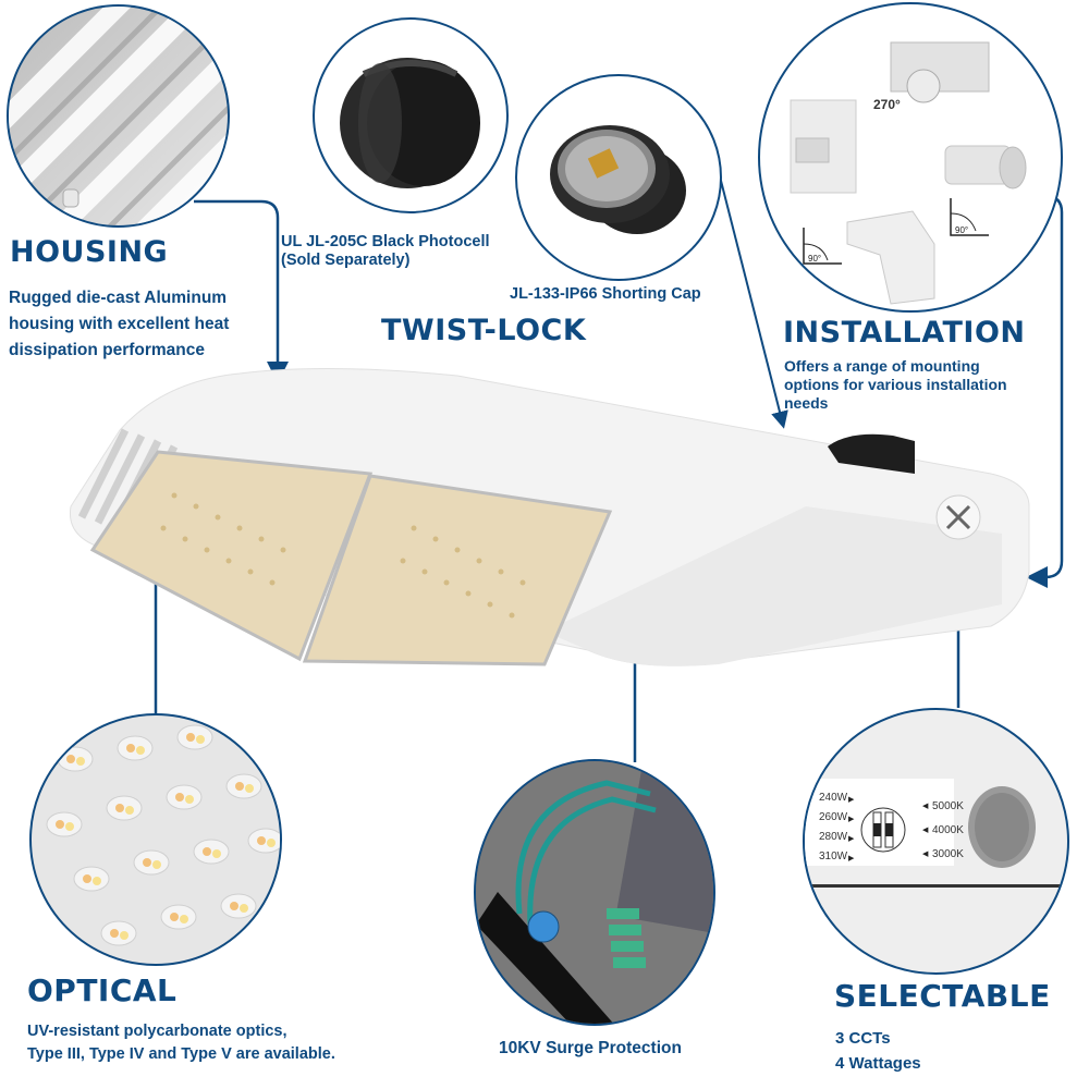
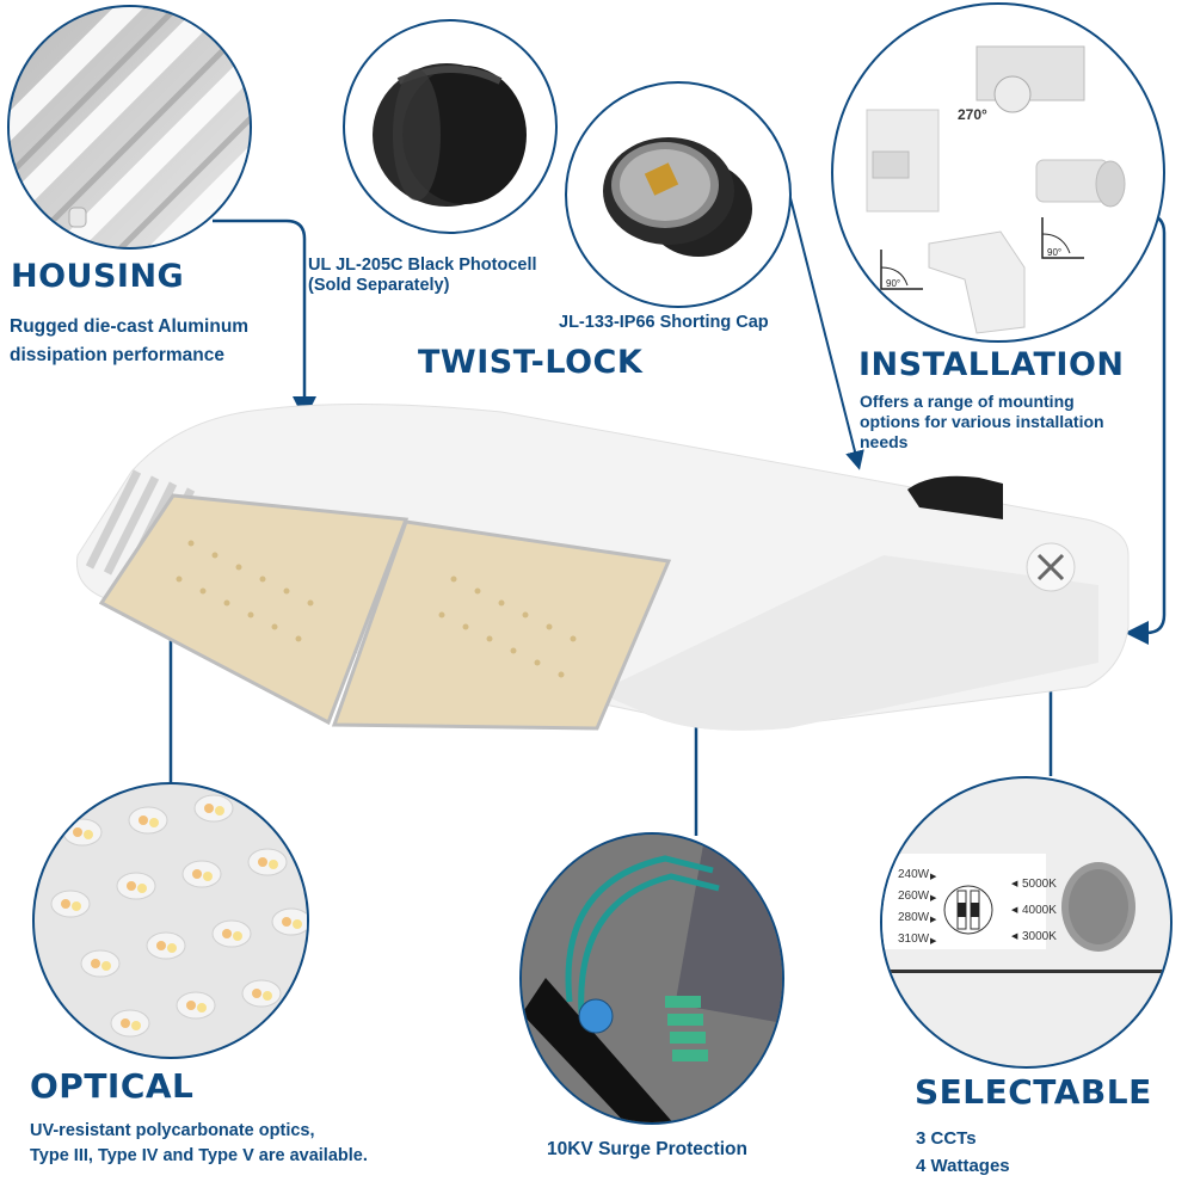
  HOUSING
  Rugged die-cast Aluminum
- housing with excellent heat
  dissipation performance
  UL JL-205C Black Photocell
  (Sold Separately)
  JL-133-IP66 Shorting Cap
  TWIST-LOCK
  270°
  90°
  90°
  INSTALLATION
  Offers a range of mounting
  options for various installation
  needs
  OPTICAL
  UV-resistant polycarbonate optics,
  Type III, Type IV and Type V are available.
  10KV Surge Protection
  240W
  260W
  280W
  310W
  5000K
  4000K
  3000K
  SELECTABLE
  3 CCTs
  4 Wattages
